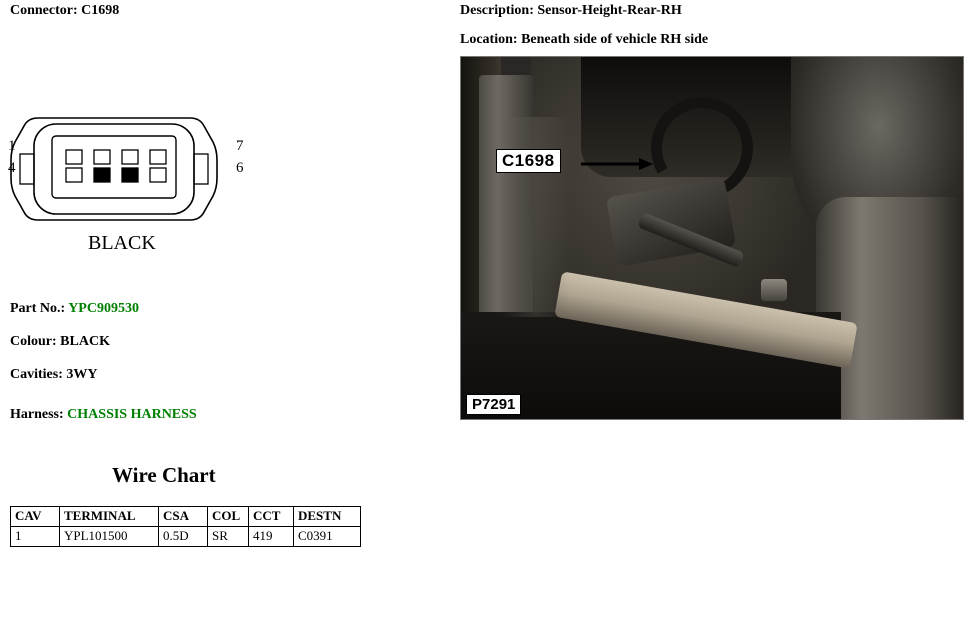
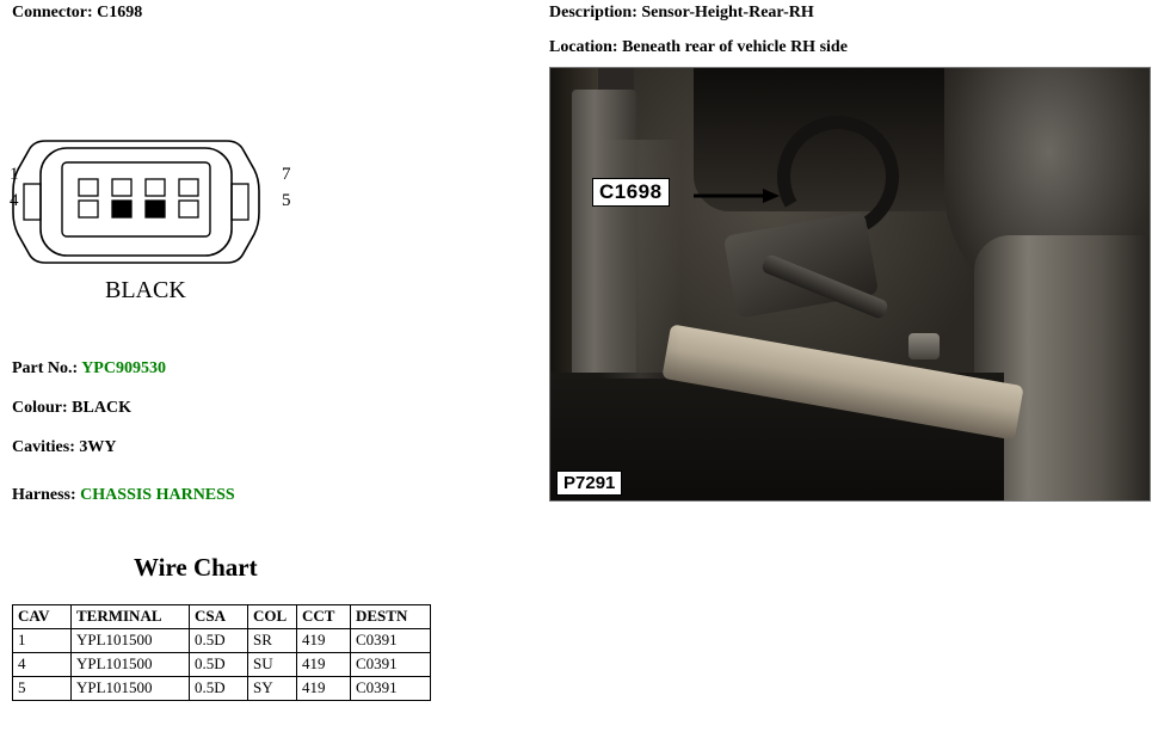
  Connector: C1698
  1
  4
  7
- 6
+ 5
  BLACK
  Part No.: YPC909530
  Colour: BLACK
  Cavities: 3WY
  Harness: CHASSIS HARNESS
  Wire Chart
  CAV	TERMINAL	CSA	COL	CCT	DESTN
  1	YPL101500	0.5D	SR	419	C0391
+ 4	YPL101500	0.5D	SU	419	C0391
+ 5	YPL101500	0.5D	SY	419	C0391
  Description: Sensor-Height-Rear-RH
- Location: Beneath side of vehicle RH side
+ Location: Beneath rear of vehicle RH side
  C1698
  P7291
